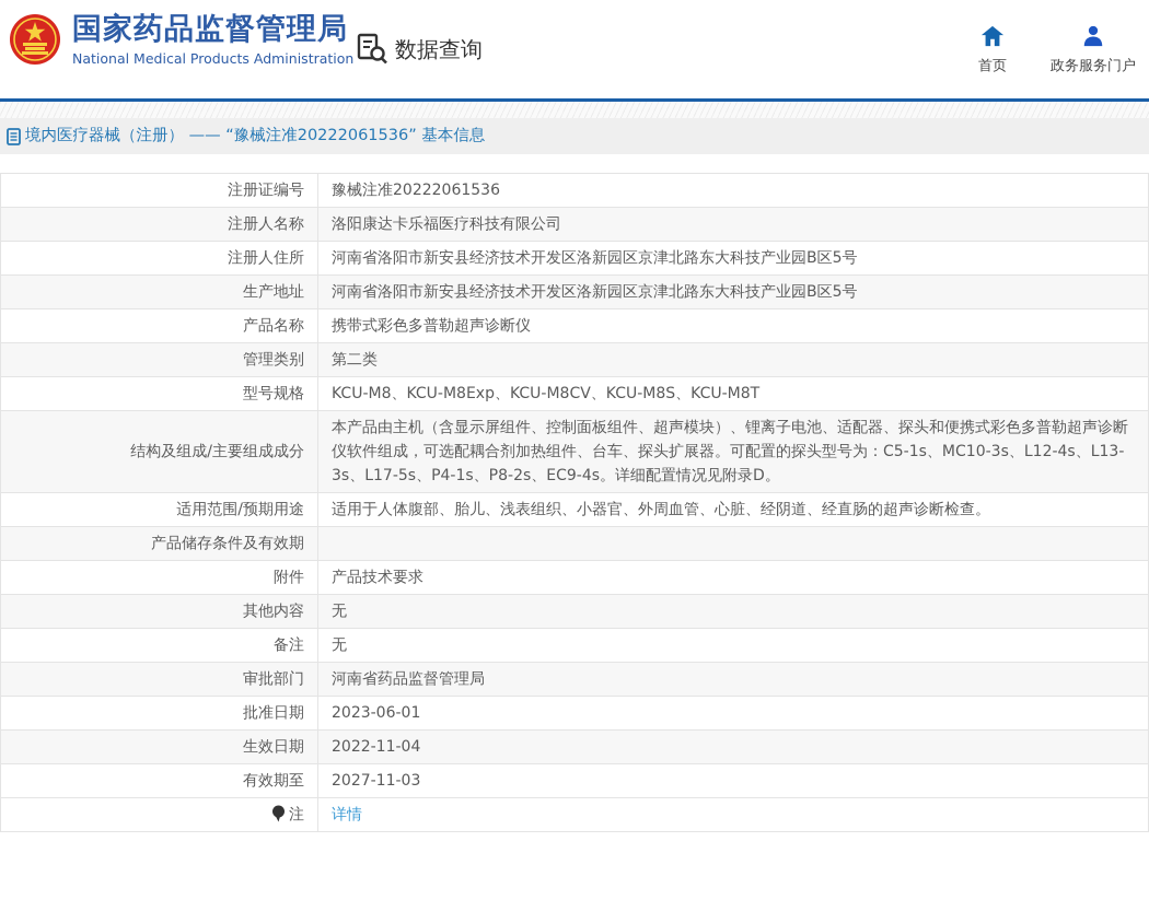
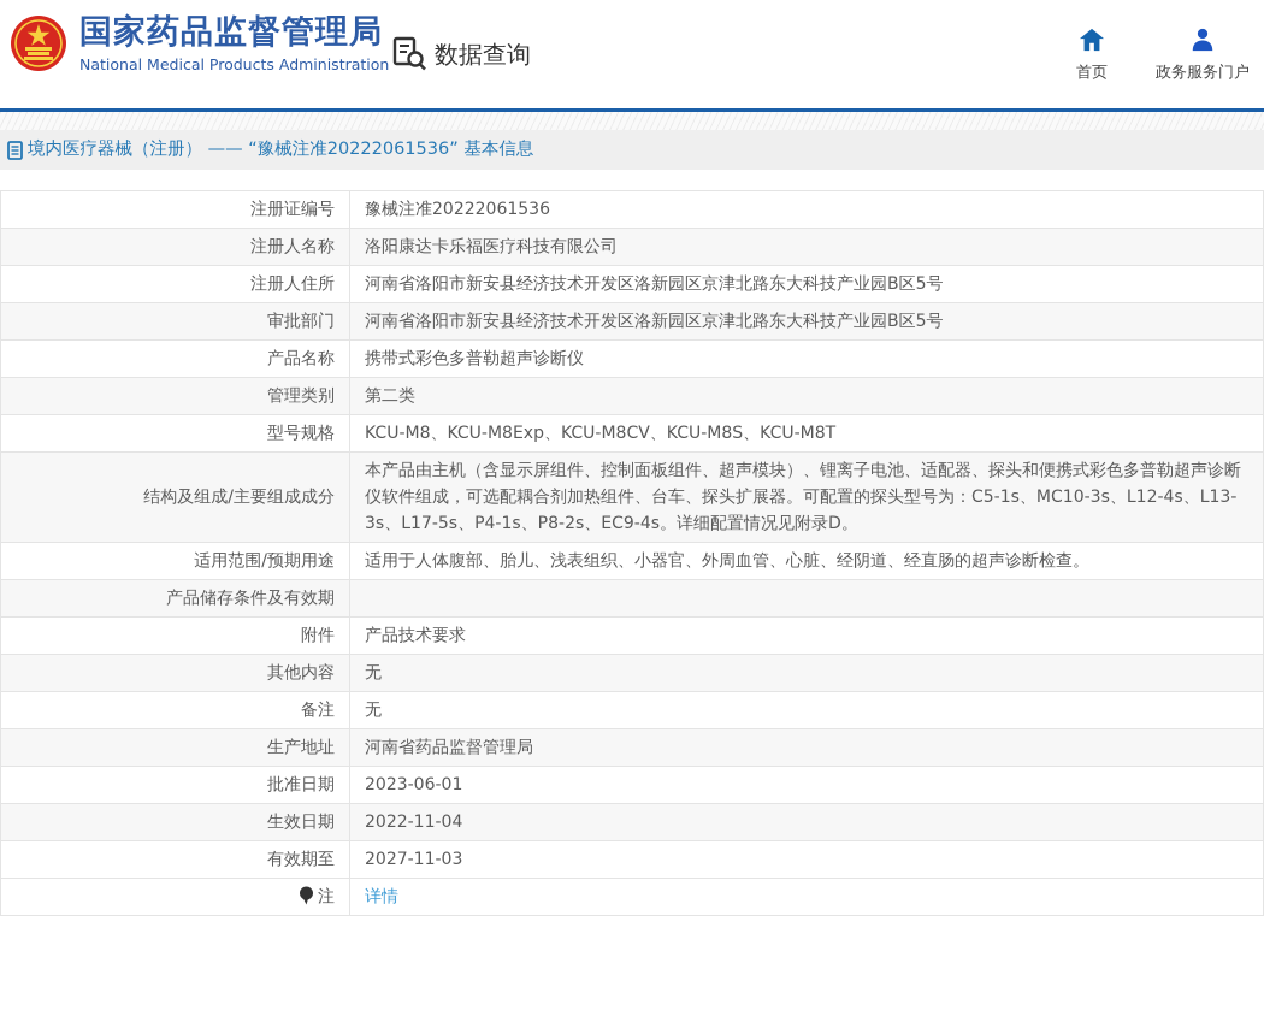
  国家药品监督管理局
  National Medical Products Administration
  数据查询
  首页
  政务服务门户
  境内医疗器械（注册） —— “豫械注准20222061536” 基本信息
  注册证编号	豫械注准20222061536
  注册人名称	洛阳康达卡乐福医疗科技有限公司
  注册人住所	河南省洛阳市新安县经济技术开发区洛新园区京津北路东大科技产业园B区5号
- 生产地址	河南省洛阳市新安县经济技术开发区洛新园区京津北路东大科技产业园B区5号
+ 审批部门	河南省洛阳市新安县经济技术开发区洛新园区京津北路东大科技产业园B区5号
  产品名称	携带式彩色多普勒超声诊断仪
  管理类别	第二类
  型号规格	KCU-M8、KCU-M8Exp、KCU-M8CV、KCU-M8S、KCU-M8T
  结构及组成/主要组成成分	本产品由主机（含显示屏组件、控制面板组件、超声模块）、锂离子电池、适配器、探头和便携式彩色多普勒超声诊断仪软件组成，可选配耦合剂加热组件、台车、探头扩展器。可配置的探头型号为：C5-1s、MC10-3s、L12-4s、L13-3s、L17-5s、P4-1s、P8-2s、EC9-4s。详细配置情况见附录D。
  适用范围/预期用途	适用于人体腹部、胎儿、浅表组织、小器官、外周血管、心脏、经阴道、经直肠的超声诊断检查。
  产品储存条件及有效期
  附件	产品技术要求
  其他内容	无
  备注	无
- 审批部门	河南省药品监督管理局
+ 生产地址	河南省药品监督管理局
  批准日期	2023-06-01
  生效日期	2022-11-04
  有效期至	2027-11-03
  注	详情
